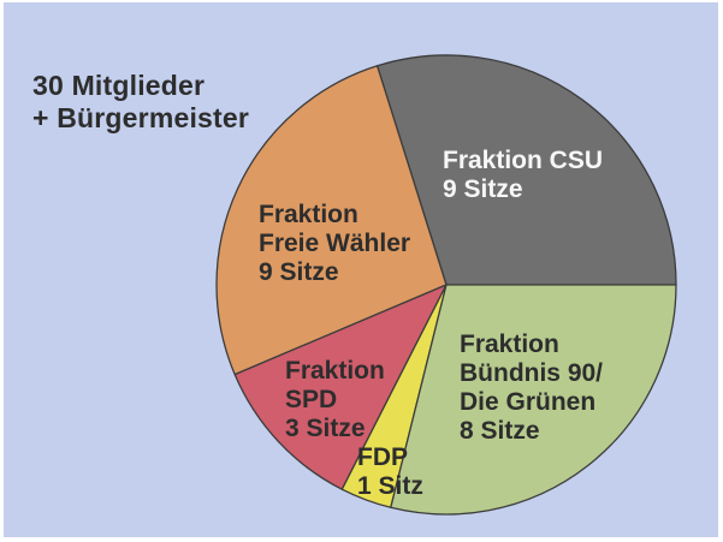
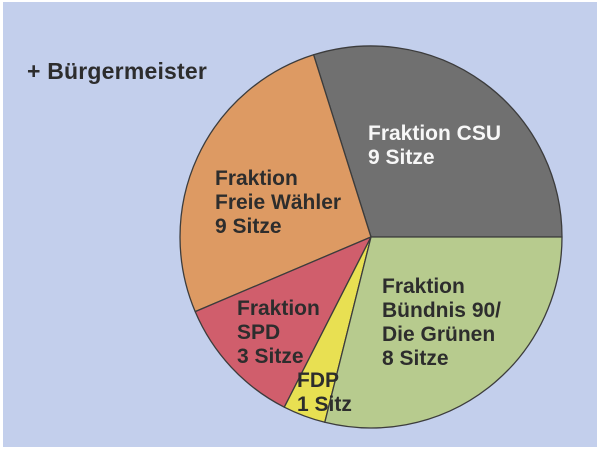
- 30 Mitglieder
  + Bürgermeister
  Fraktion CSU
  9 Sitze
  Fraktion
  Freie Wähler
  9 Sitze
  Fraktion
  SPD
  3 Sitze
  FDP
  1 Sitz
  Fraktion
  Bündnis 90/
  Die Grünen
  8 Sitze
